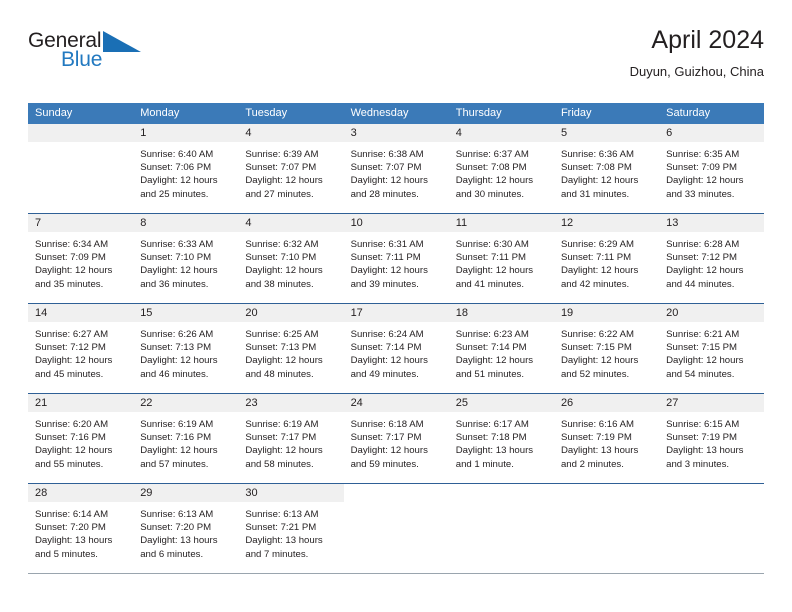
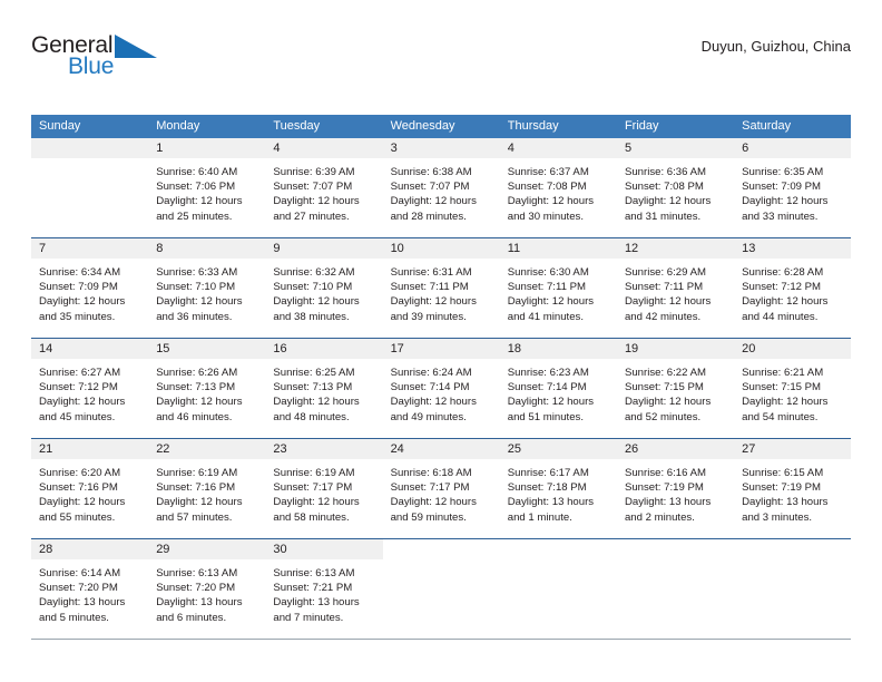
  General
  Blue
- April 2024
  Duyun, Guizhou, China
  Sunday	Monday	Tuesday	Wednesday	Thursday	Friday	Saturday
  	1Sunrise: 6:40 AMSunset: 7:06 PMDaylight: 12 hoursand 25 minutes.	4Sunrise: 6:39 AMSunset: 7:07 PMDaylight: 12 hoursand 27 minutes.	3Sunrise: 6:38 AMSunset: 7:07 PMDaylight: 12 hoursand 28 minutes.	4Sunrise: 6:37 AMSunset: 7:08 PMDaylight: 12 hoursand 30 minutes.	5Sunrise: 6:36 AMSunset: 7:08 PMDaylight: 12 hoursand 31 minutes.	6Sunrise: 6:35 AMSunset: 7:09 PMDaylight: 12 hoursand 33 minutes.
- 7Sunrise: 6:34 AMSunset: 7:09 PMDaylight: 12 hoursand 35 minutes.	8Sunrise: 6:33 AMSunset: 7:10 PMDaylight: 12 hoursand 36 minutes.	4Sunrise: 6:32 AMSunset: 7:10 PMDaylight: 12 hoursand 38 minutes.	10Sunrise: 6:31 AMSunset: 7:11 PMDaylight: 12 hoursand 39 minutes.	11Sunrise: 6:30 AMSunset: 7:11 PMDaylight: 12 hoursand 41 minutes.	12Sunrise: 6:29 AMSunset: 7:11 PMDaylight: 12 hoursand 42 minutes.	13Sunrise: 6:28 AMSunset: 7:12 PMDaylight: 12 hoursand 44 minutes.
+ 7Sunrise: 6:34 AMSunset: 7:09 PMDaylight: 12 hoursand 35 minutes.	8Sunrise: 6:33 AMSunset: 7:10 PMDaylight: 12 hoursand 36 minutes.	9Sunrise: 6:32 AMSunset: 7:10 PMDaylight: 12 hoursand 38 minutes.	10Sunrise: 6:31 AMSunset: 7:11 PMDaylight: 12 hoursand 39 minutes.	11Sunrise: 6:30 AMSunset: 7:11 PMDaylight: 12 hoursand 41 minutes.	12Sunrise: 6:29 AMSunset: 7:11 PMDaylight: 12 hoursand 42 minutes.	13Sunrise: 6:28 AMSunset: 7:12 PMDaylight: 12 hoursand 44 minutes.
- 14Sunrise: 6:27 AMSunset: 7:12 PMDaylight: 12 hoursand 45 minutes.	15Sunrise: 6:26 AMSunset: 7:13 PMDaylight: 12 hoursand 46 minutes.	20Sunrise: 6:25 AMSunset: 7:13 PMDaylight: 12 hoursand 48 minutes.	17Sunrise: 6:24 AMSunset: 7:14 PMDaylight: 12 hoursand 49 minutes.	18Sunrise: 6:23 AMSunset: 7:14 PMDaylight: 12 hoursand 51 minutes.	19Sunrise: 6:22 AMSunset: 7:15 PMDaylight: 12 hoursand 52 minutes.	20Sunrise: 6:21 AMSunset: 7:15 PMDaylight: 12 hoursand 54 minutes.
+ 14Sunrise: 6:27 AMSunset: 7:12 PMDaylight: 12 hoursand 45 minutes.	15Sunrise: 6:26 AMSunset: 7:13 PMDaylight: 12 hoursand 46 minutes.	16Sunrise: 6:25 AMSunset: 7:13 PMDaylight: 12 hoursand 48 minutes.	17Sunrise: 6:24 AMSunset: 7:14 PMDaylight: 12 hoursand 49 minutes.	18Sunrise: 6:23 AMSunset: 7:14 PMDaylight: 12 hoursand 51 minutes.	19Sunrise: 6:22 AMSunset: 7:15 PMDaylight: 12 hoursand 52 minutes.	20Sunrise: 6:21 AMSunset: 7:15 PMDaylight: 12 hoursand 54 minutes.
  21Sunrise: 6:20 AMSunset: 7:16 PMDaylight: 12 hoursand 55 minutes.	22Sunrise: 6:19 AMSunset: 7:16 PMDaylight: 12 hoursand 57 minutes.	23Sunrise: 6:19 AMSunset: 7:17 PMDaylight: 12 hoursand 58 minutes.	24Sunrise: 6:18 AMSunset: 7:17 PMDaylight: 12 hoursand 59 minutes.	25Sunrise: 6:17 AMSunset: 7:18 PMDaylight: 13 hoursand 1 minute.	26Sunrise: 6:16 AMSunset: 7:19 PMDaylight: 13 hoursand 2 minutes.	27Sunrise: 6:15 AMSunset: 7:19 PMDaylight: 13 hoursand 3 minutes.
  28Sunrise: 6:14 AMSunset: 7:20 PMDaylight: 13 hoursand 5 minutes.	29Sunrise: 6:13 AMSunset: 7:20 PMDaylight: 13 hoursand 6 minutes.	30Sunrise: 6:13 AMSunset: 7:21 PMDaylight: 13 hoursand 7 minutes.
